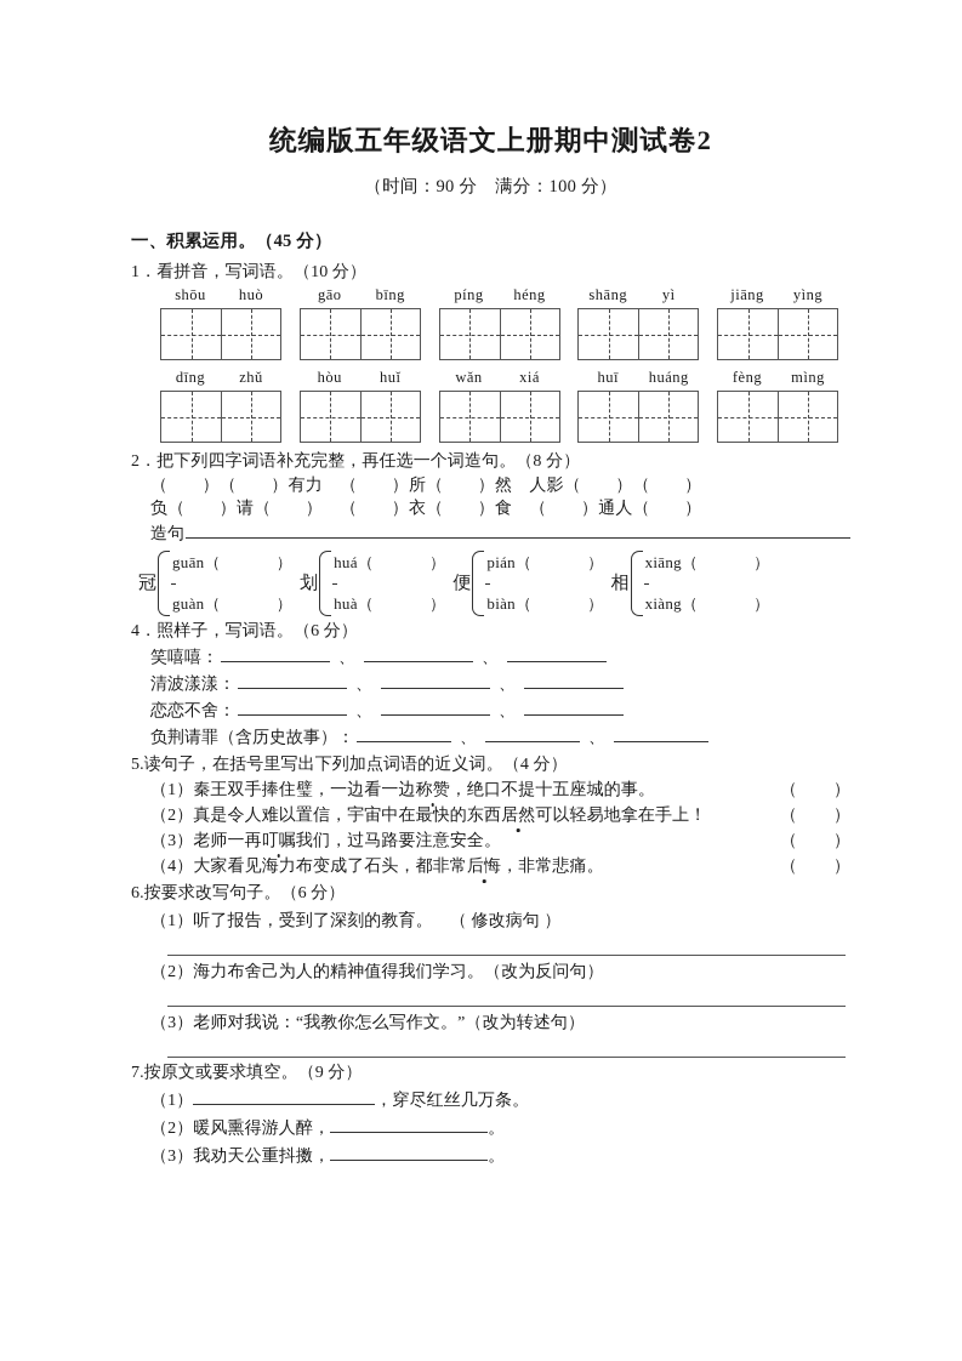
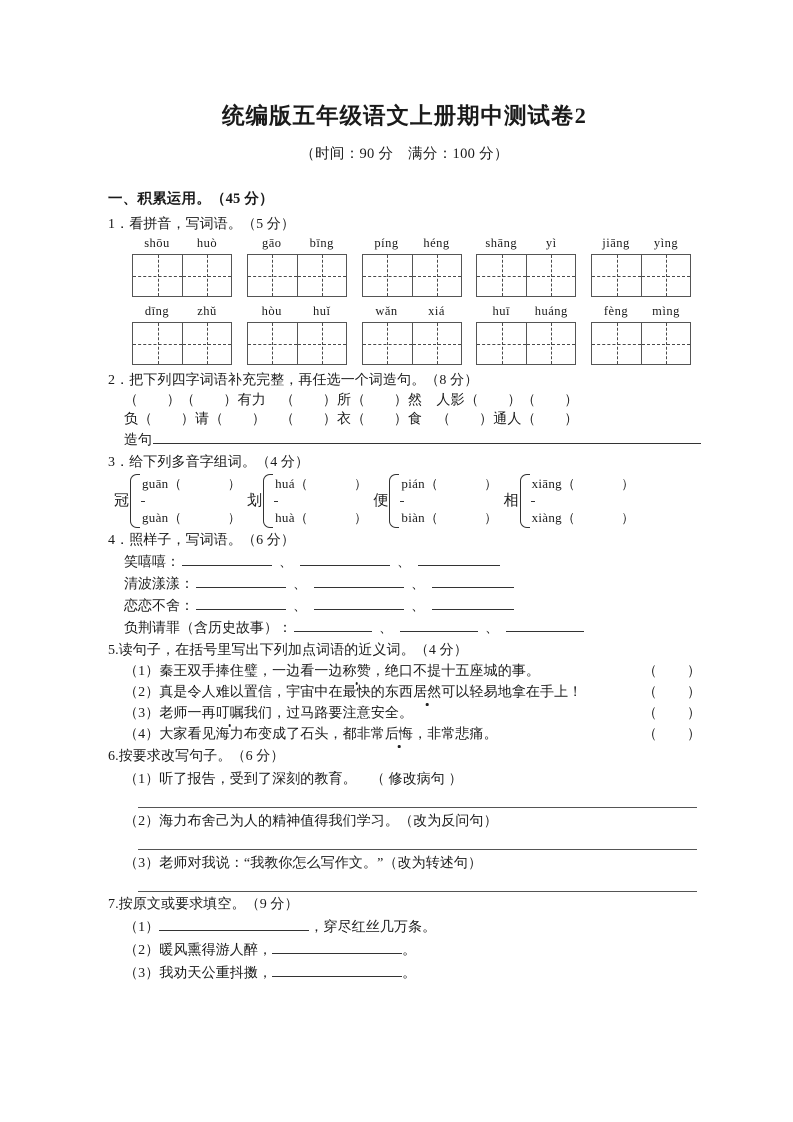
  统编版五年级语文上册期中测试卷2
  （时间：90 分 满分：100 分）
  一、积累运用。（45 分）
- 1．看拼音，写词语。（10 分）
+ 1．看拼音，写词语。（5 分）
  shōu huò
  gāo bīng
  píng héng
  shāng yì
  jiāng yìng
  dīng zhǔ
  hòu huǐ
  wǎn xiá
  huī huáng
  fèng mìng
  2．把下列四字词语补充完整，再任选一个词造句。（8 分）
  （ ）（ ）有力 （ ）所（ ）然 人影（ ）（ ）
  负（ ）请（ ） （ ）衣（ ）食 （ ）通人（ ）
  造句
+ 3．给下列多音字组词。（4 分）
  冠
  guān（ ）
  guàn（ ）
  划
  huá（ ）
  huà（ ）
  便
  pián（ ）
  biàn（ ）
  相
  xiāng（ ）
  xiàng（ ）
  4．照样子，写词语。（6 分）
  笑嘻嘻：
  、
  、
  清波漾漾：
  、
  、
  恋恋不舍：
  、
  、
  负荆请罪（含历史故事）：
  、
  、
  5.读句子，在括号里写出下列加点词语的近义词。（4 分）
  （1）秦王双手捧住璧，一边看一边称赞，绝口不提十五座城的事。
  （ ）
  （2）真是令人难以置信，宇宙中在最快的东西居然可以轻易地拿在手上！
  （ ）
  （3）老师一再叮嘱我们，过马路要注意安全。
  （ ）
  （4）大家看见海力布变成了石头，都非常后悔，非常悲痛。
  （ ）
  6.按要求改写句子。（6 分）
  （1）听了报告，受到了深刻的教育。 （ 修改病句 ）
  （2）海力布舍己为人的精神值得我们学习。（改为反问句）
  （3）老师对我说：“我教你怎么写作文。”（改为转述句）
  7.按原文或要求填空。（9 分）
  （1） ，穿尽红丝几万条。
  （2）暖风熏得游人醉， 。
  （3）我劝天公重抖擞， 。
